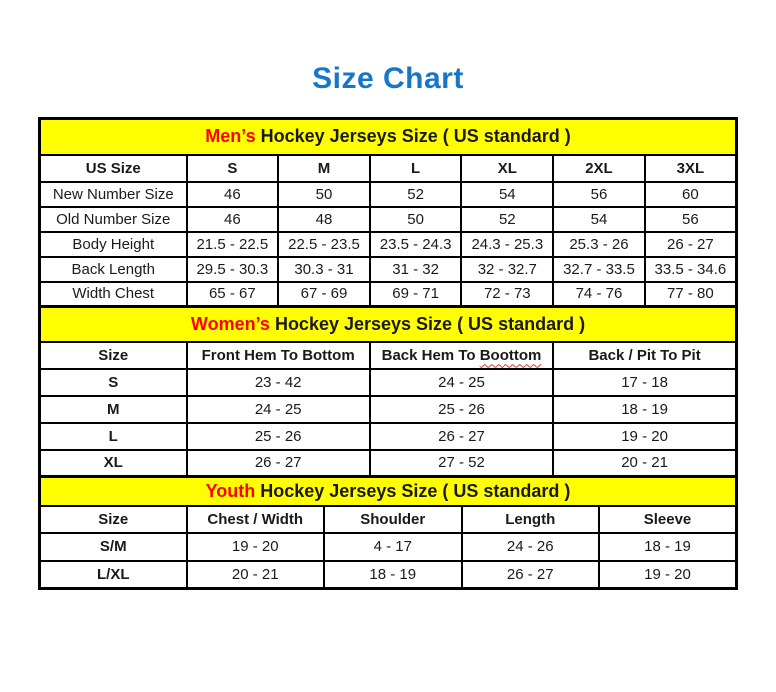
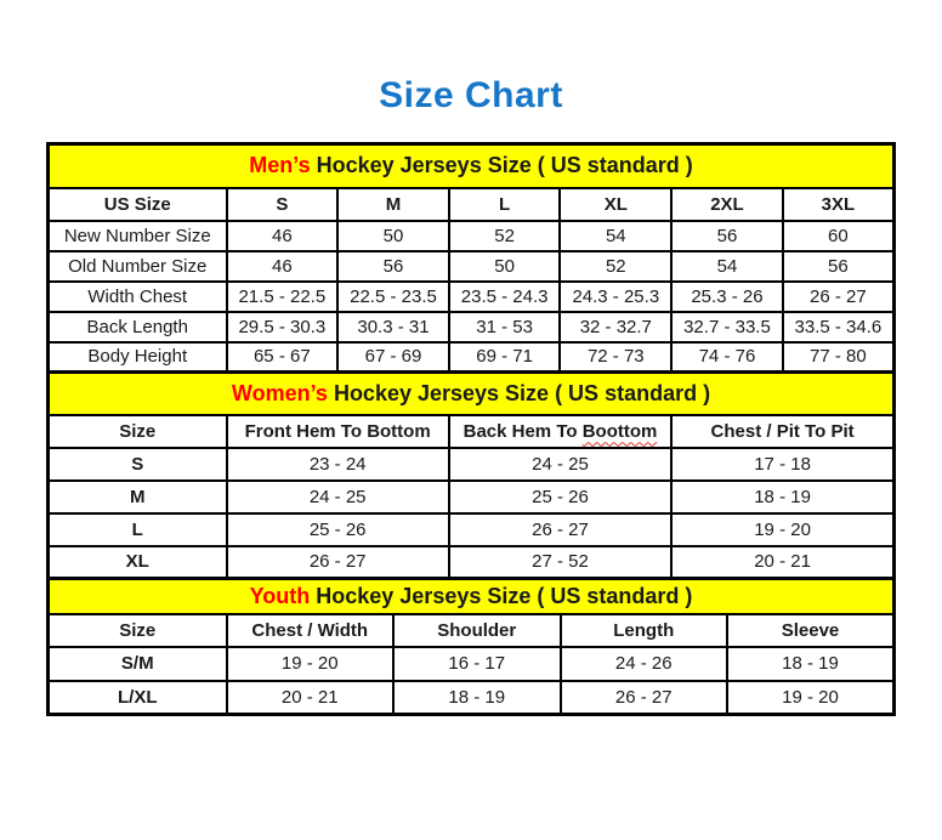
  Size Chart
  Men’s Hockey Jerseys Size ( US standard )
  US Size	S	M	L	XL	2XL	3XL
  New Number Size	46	50	52	54	56	60
- Old Number Size	46	48	50	52	54	56
+ Old Number Size	46	56	50	52	54	56
- Body Height	21.5 - 22.5	22.5 - 23.5	23.5 - 24.3	24.3 - 25.3	25.3 - 26	26 - 27
+ Width Chest	21.5 - 22.5	22.5 - 23.5	23.5 - 24.3	24.3 - 25.3	25.3 - 26	26 - 27
- Back Length	29.5 - 30.3	30.3 - 31	31 - 32	32 - 32.7	32.7 - 33.5	33.5 - 34.6
+ Back Length	29.5 - 30.3	30.3 - 31	31 - 53	32 - 32.7	32.7 - 33.5	33.5 - 34.6
- Width Chest	65 - 67	67 - 69	69 - 71	72 - 73	74 - 76	77 - 80
+ Body Height	65 - 67	67 - 69	69 - 71	72 - 73	74 - 76	77 - 80
  Women’s Hockey Jerseys Size ( US standard )
- Size	Front Hem To Bottom	Back Hem To Boottom	Back / Pit To Pit
+ Size	Front Hem To Bottom	Back Hem To Boottom	Chest / Pit To Pit
- S	23 - 42	24 - 25	17 - 18
+ S	23 - 24	24 - 25	17 - 18
  M	24 - 25	25 - 26	18 - 19
  L	25 - 26	26 - 27	19 - 20
  XL	26 - 27	27 - 52	20 - 21
  Youth Hockey Jerseys Size ( US standard )
  Size	Chest / Width	Shoulder	Length	Sleeve
- S/M	19 - 20	4 - 17	24 - 26	18 - 19
+ S/M	19 - 20	16 - 17	24 - 26	18 - 19
  L/XL	20 - 21	18 - 19	26 - 27	19 - 20
